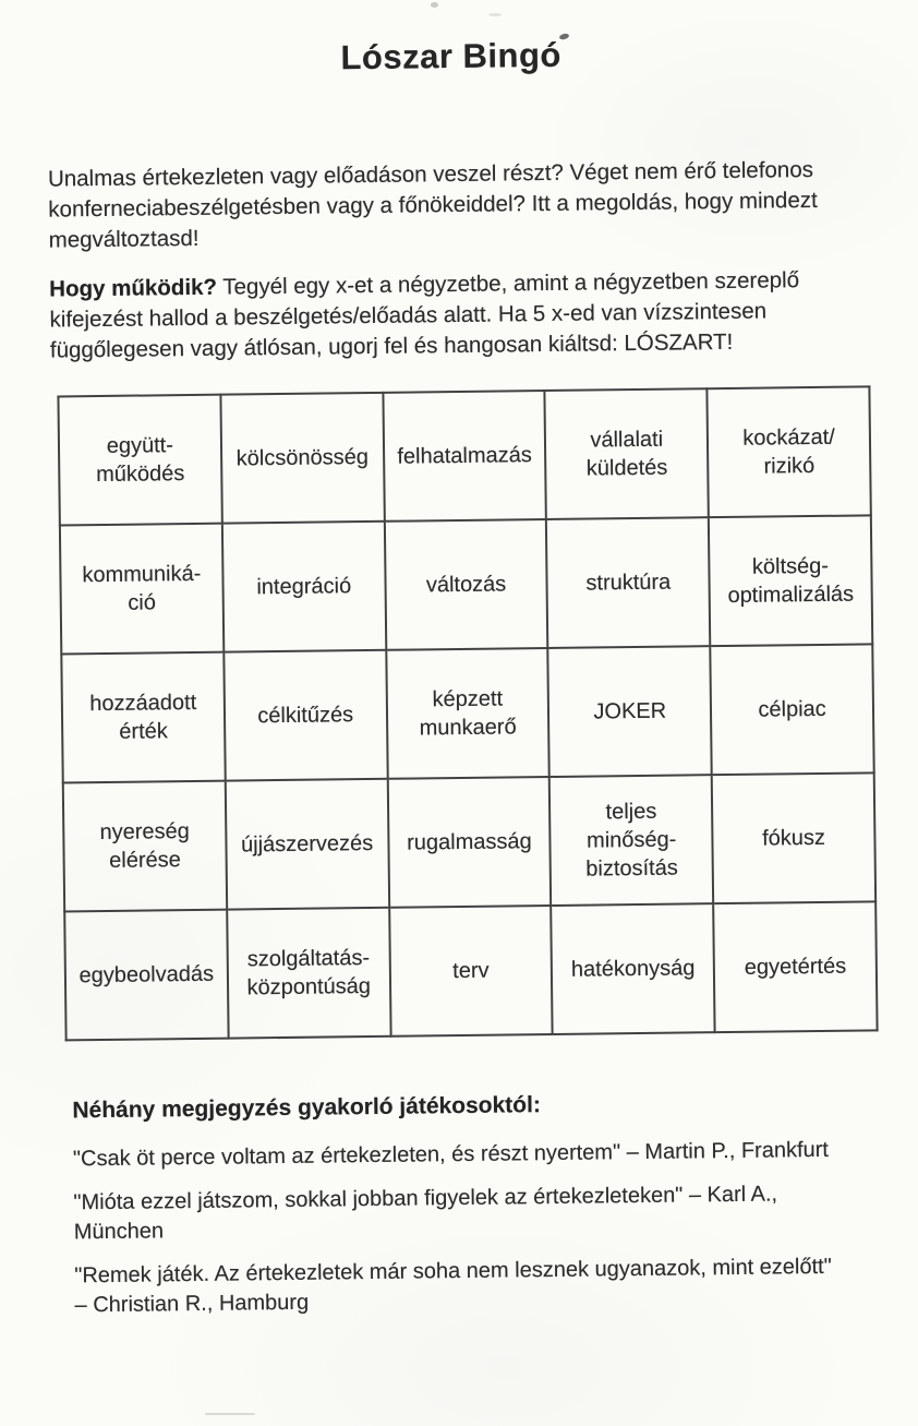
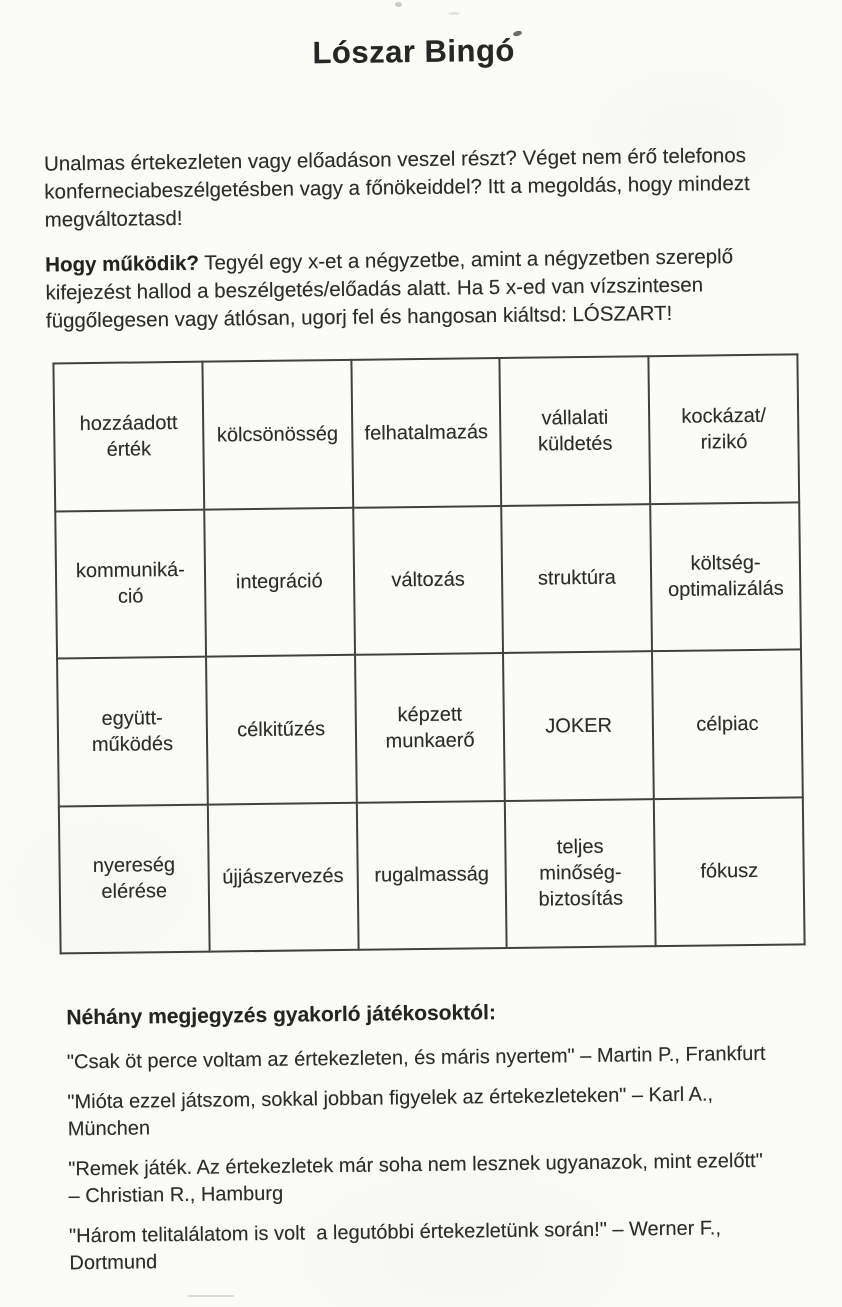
  Lószar Bingó
  Unalmas értekezleten vagy előadáson veszel részt? Véget nem érő telefonos
  konferneciabeszélgetésben vagy a főnökeiddel? Itt a megoldás, hogy mindezt
  megváltoztasd!
  Hogy működik? Tegyél egy x-et a négyzetbe, amint a négyzetben szereplő
  kifejezést hallod a beszélgetés/előadás alatt. Ha 5 x-ed van vízszintesen
  függőlegesen vagy átlósan, ugorj fel és hangosan kiáltsd: LÓSZART!
- együtt- működés	kölcsönösség	felhatalmazás	vállalati küldetés	kockázat/ rizikó
+ hozzáadott érték	kölcsönösség	felhatalmazás	vállalati küldetés	kockázat/ rizikó
  kommuniká- ció	integráció	változás	struktúra	költség- optimalizálás
- hozzáadott érték	célkitűzés	képzett munkaerő	JOKER	célpiac
+ együtt- működés	célkitűzés	képzett munkaerő	JOKER	célpiac
  nyereség elérése	újjászervezés	rugalmasság	teljes minőség- biztosítás	fókusz
- egybeolvadás	szolgáltatás- központúság	terv	hatékonyság	egyetértés
  Néhány megjegyzés gyakorló játékosoktól:
- "Csak öt perce voltam az értekezleten, és részt nyertem" – Martin P., Frankfurt
+ "Csak öt perce voltam az értekezleten, és máris nyertem" – Martin P., Frankfurt
  "Mióta ezzel játszom, sokkal jobban figyelek az értekezleteken" – Karl A.,
  München
  "Remek játék. Az értekezletek már soha nem lesznek ugyanazok, mint ezelőtt"
  – Christian R., Hamburg
+ "Három telitalálatom is volt a legutóbbi értekezletünk során!" – Werner F.,
+ Dortmund
